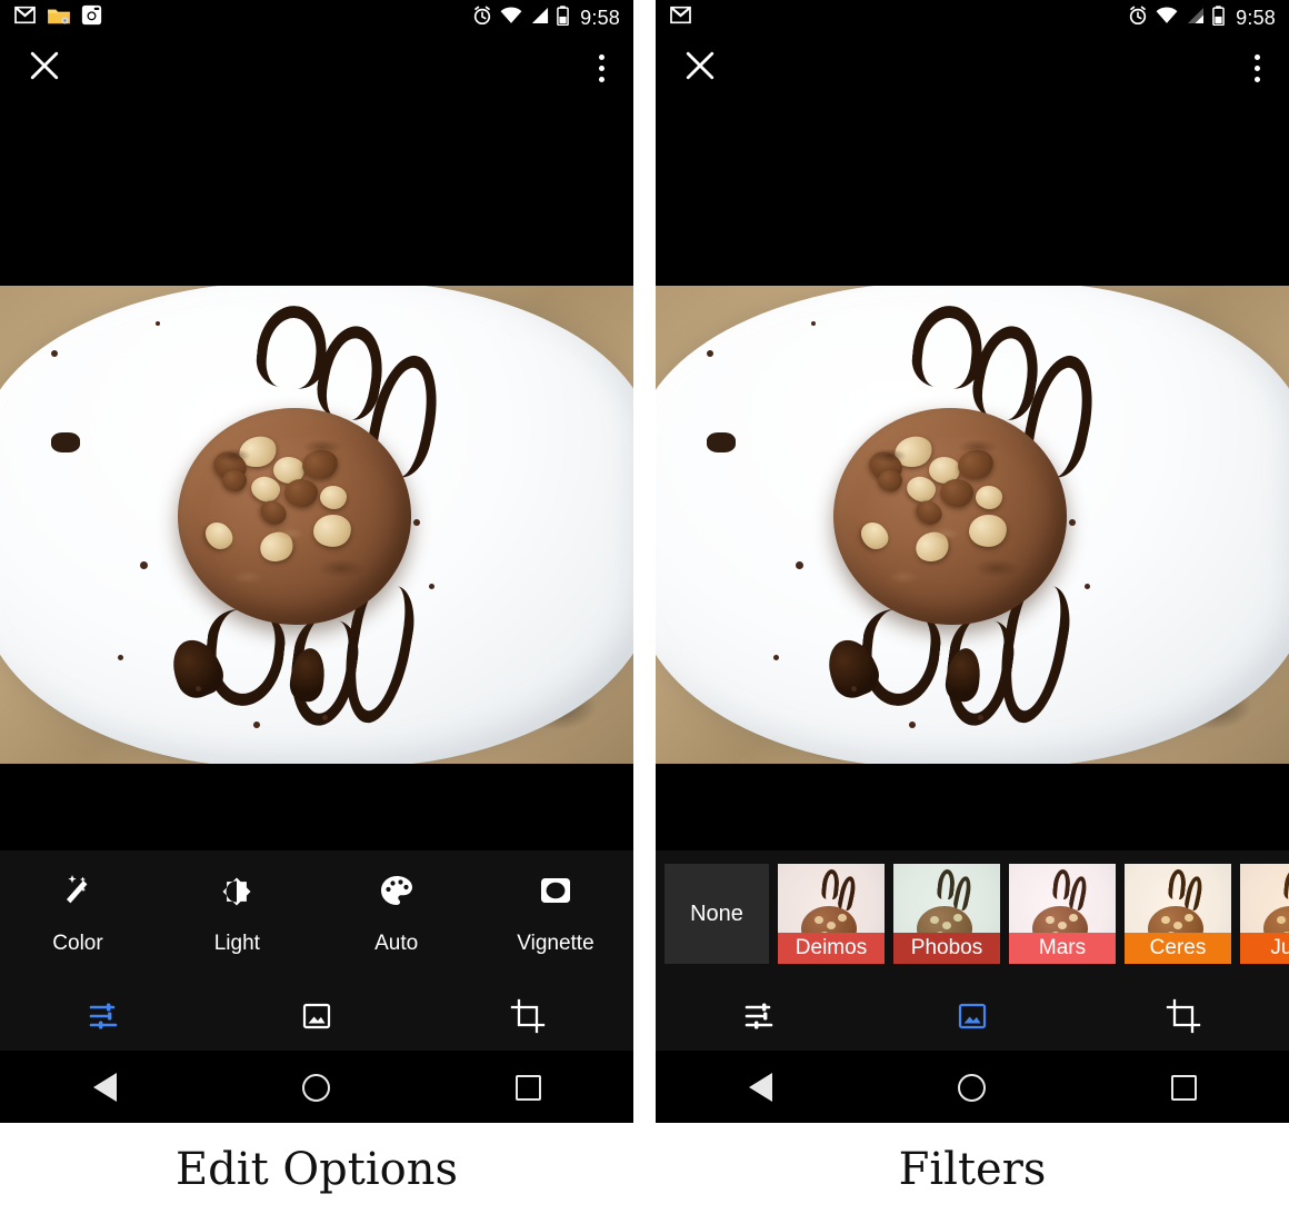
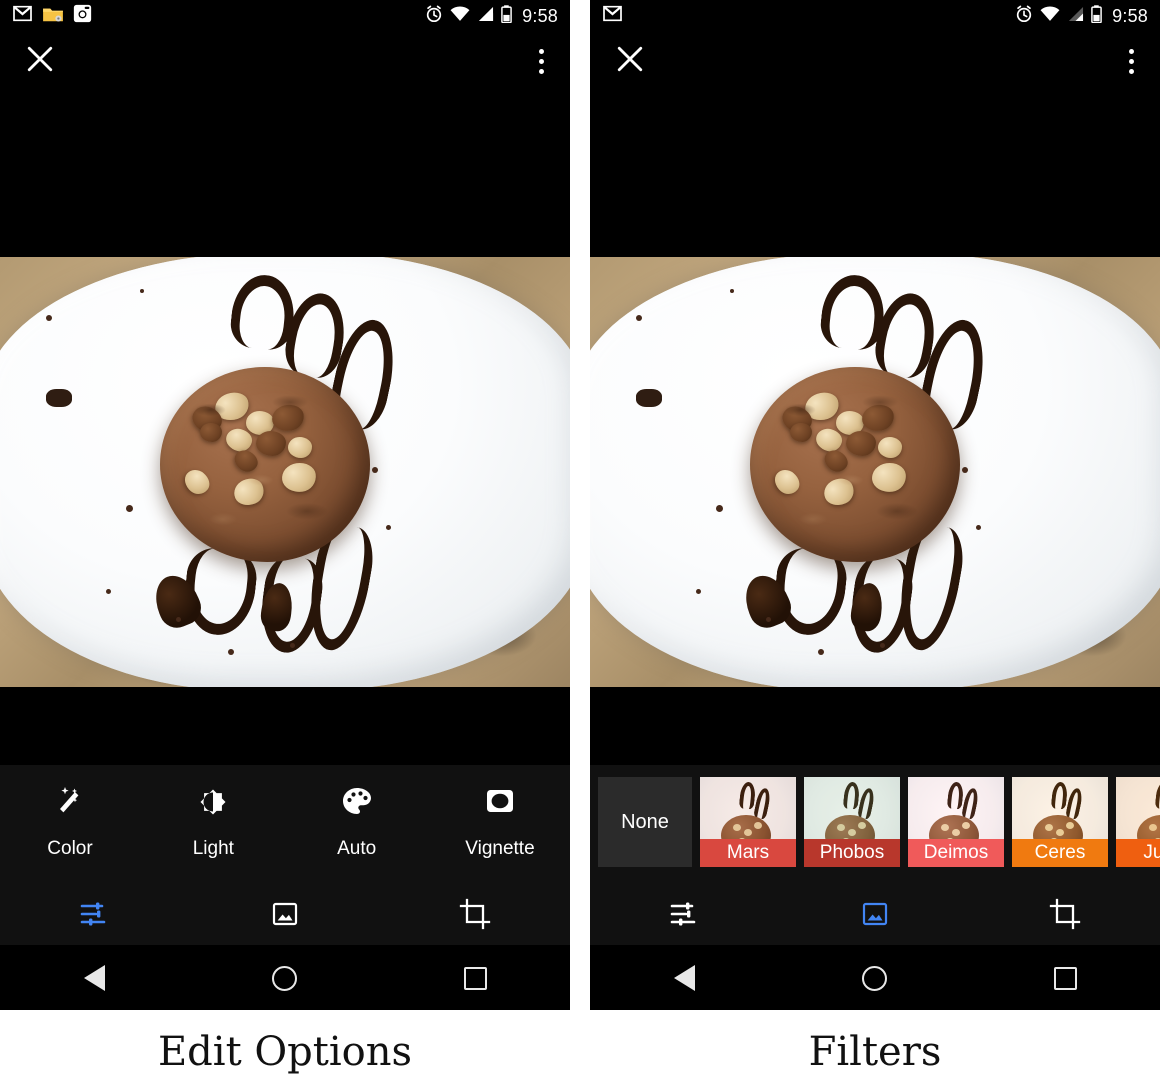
  9:58
  Color
  Light
  Auto
  Vignette
  9:58
  None
- Deimos
+ Mars
  Phobos
- Mars
+ Deimos
  Ceres
  Edit Options
  Filters
